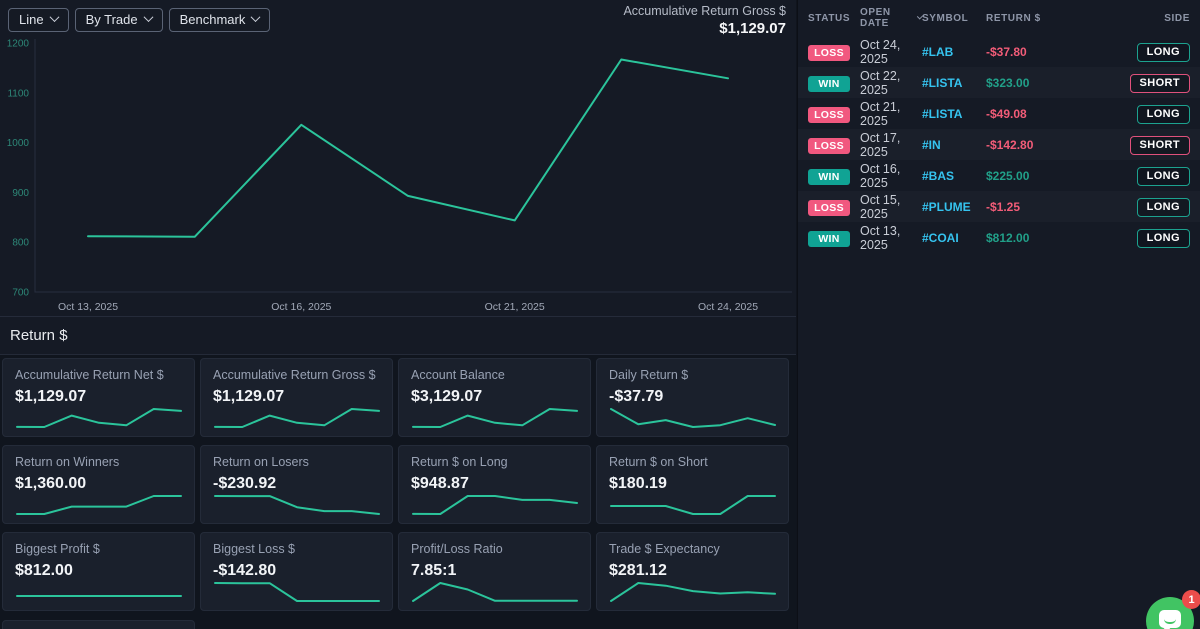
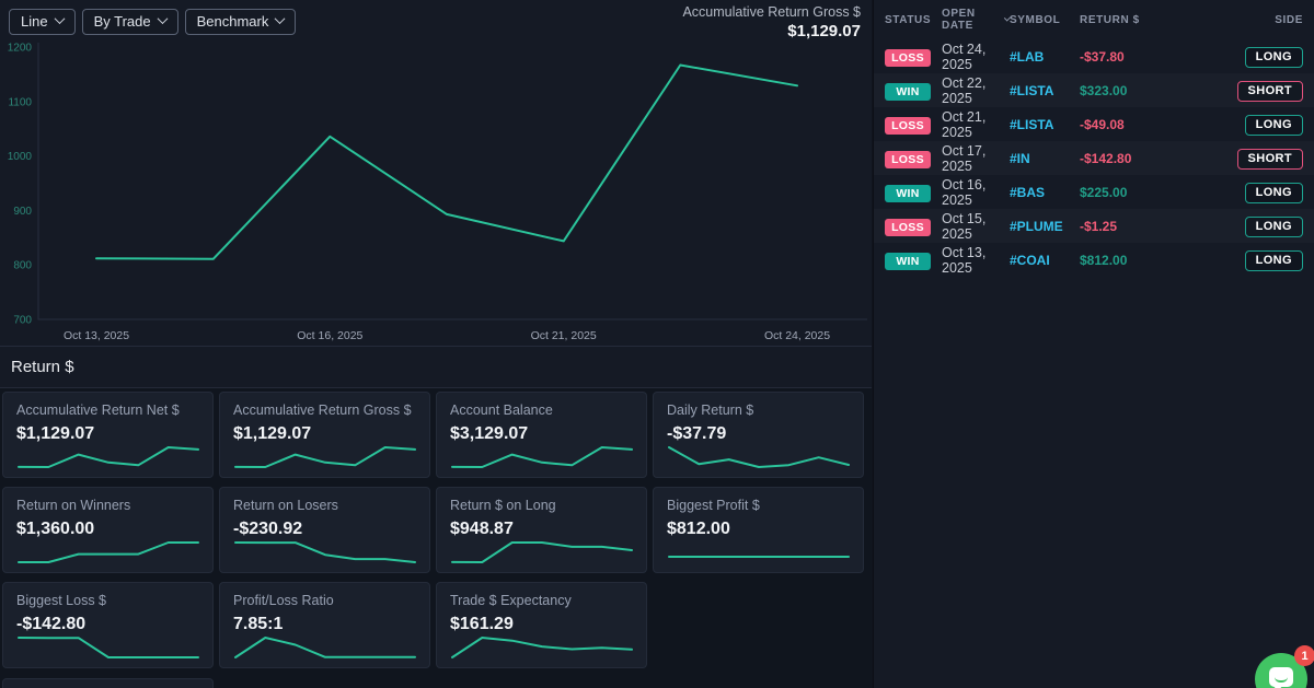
  Line
  By Trade
  Benchmark
  Accumulative Return Gross $
  $1,129.07
  1200
  1100
  1000
  900
  800
  700
  Oct 13, 2025
  Oct 16, 2025
  Oct 21, 2025
  Oct 24, 2025
  Return $
  Accumulative Return Net $
  $1,129.07
  Accumulative Return Gross $
  $1,129.07
  Account Balance
  $3,129.07
  Daily Return $
  -$37.79
  Return on Winners
  $1,360.00
  Return on Losers
  -$230.92
  Return $ on Long
  $948.87
- Return $ on Short
- $180.19
  Biggest Profit $
  $812.00
  Biggest Loss $
  -$142.80
  Profit/Loss Ratio
  7.85:1
  Trade $ Expectancy
- $281.12
+ $161.29
  STATUS
  OPEN DATE
  SYMBOL
  RETURN $
  SIDE
  LOSS
  Oct 24, 2025
  #LAB
  -$37.80
  LONG
  WIN
  Oct 22, 2025
  #LISTA
  $323.00
  SHORT
  LOSS
  Oct 21, 2025
  #LISTA
  -$49.08
  LONG
  LOSS
  Oct 17, 2025
  #IN
  -$142.80
  SHORT
  WIN
  Oct 16, 2025
  #BAS
  $225.00
  LONG
  LOSS
  Oct 15, 2025
  #PLUME
  -$1.25
  LONG
  WIN
  Oct 13, 2025
  #COAI
  $812.00
  LONG
  1
